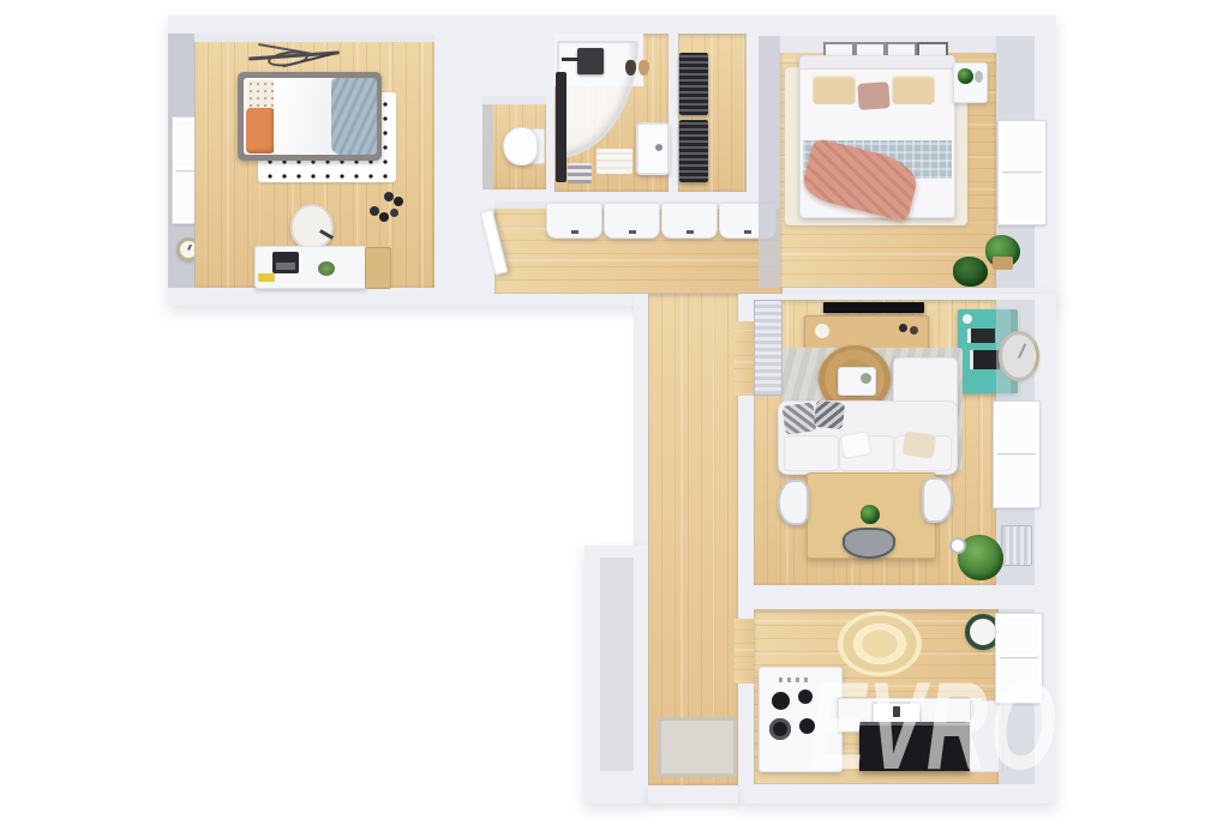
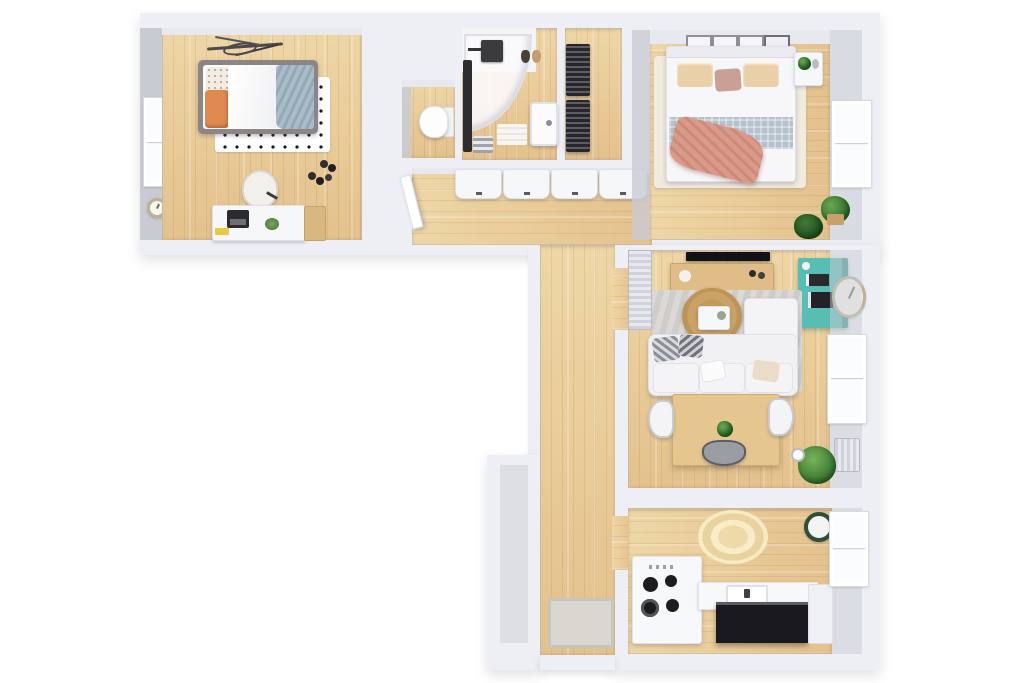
- EVRO
